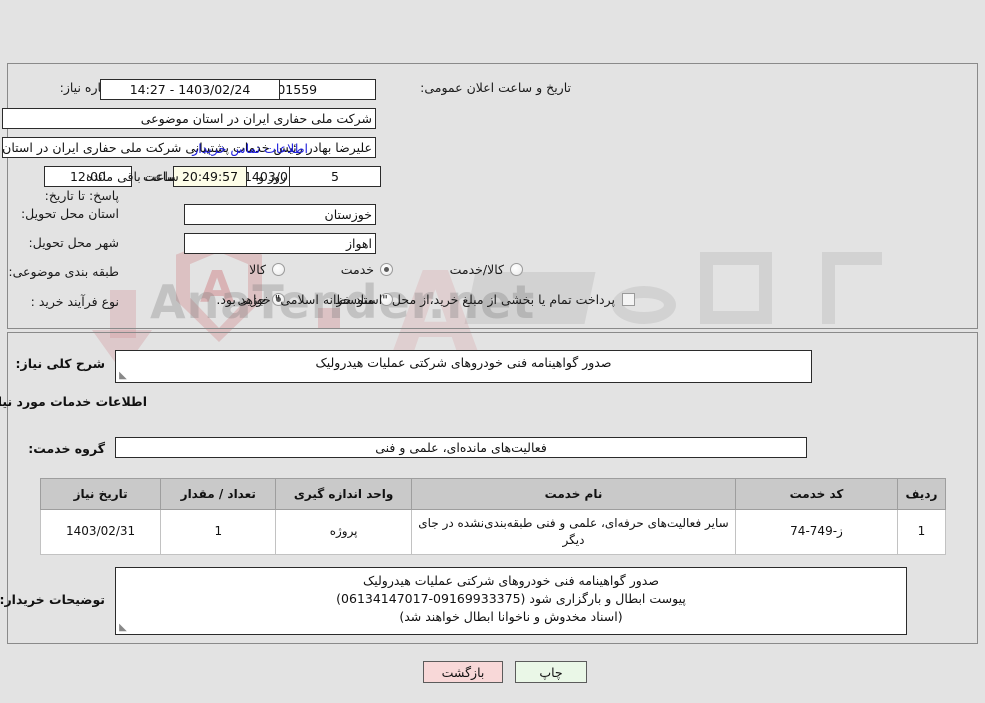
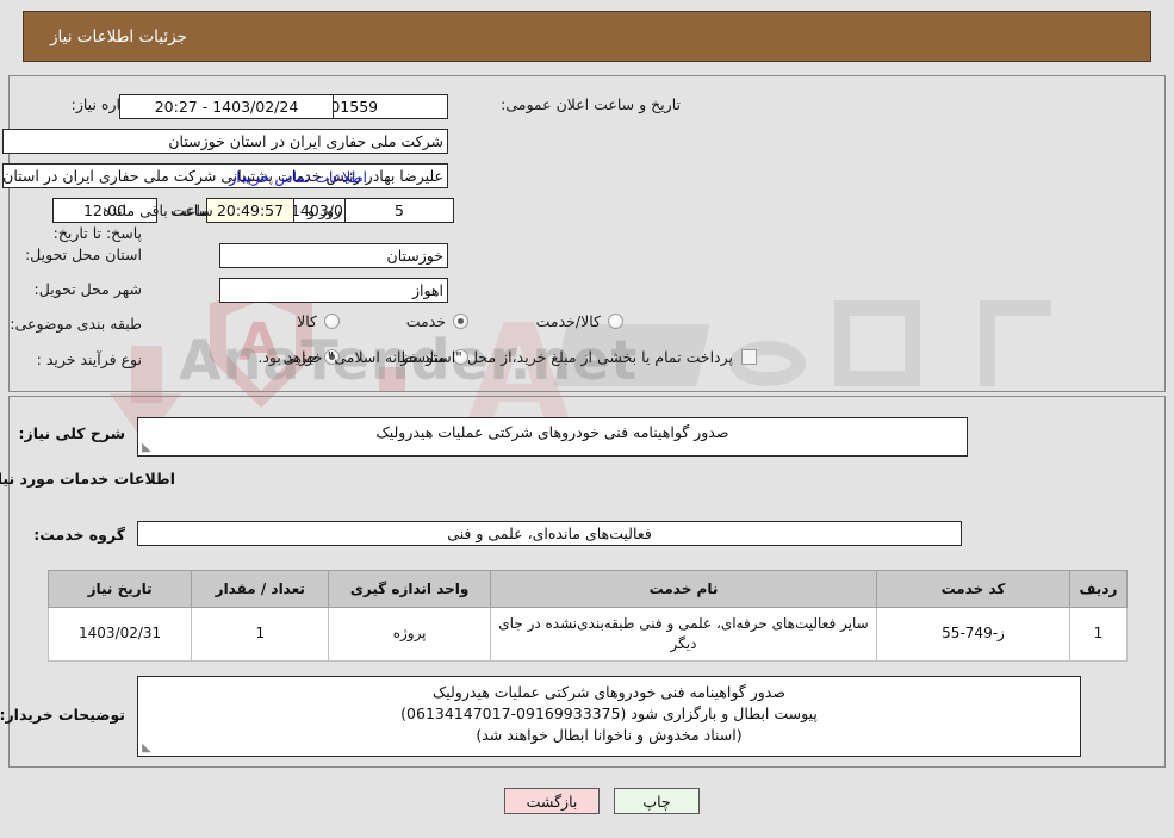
  A
  A
  AnaTender.net
+ جزئیات اطلاعات نیاز
  ره نیاز:
  تاریخ و ساعت اعلان عمومی:
- 1403/02/24 - 14:27
+ 1403/02/24 - 20:27
- شرکت ملی حفاری ایران در استان موضوعی
+ شرکت ملی حفاری ایران در استان خوزستان
  علیرضا بهادر رئیس خدمات پشتیبانی شرکت ملی حفاری ایران در استان
  اطلاعات تماس خریدار
  ساعت
  12:00
  5
  روز و
  20:49:57
  ساعت باقی مانده
  استان محل تحویل:
  خوزستان
  شهر محل تحویل:
  اهواز
  طبقه بندی موضوعی:
  کالا
  خدمت
  کالا/خدمت
  نوع فرآیند خرید :
  جزیی
  متوسط
  پرداخت تمام یا بخشی از مبلغ خرید،از محل "اسناد خزانه اسلامی" خواهد بود.
  شرح کلی نیاز:
  صدور گواهینامه فنی خودروهای شرکتی عملیات هیدرولیک
  ◣
  اطلاعات خدمات مورد نیا
  گروه خدمت:
  فعالیت‌های مانده‌ای، علمی و فنی
  ردیف	کد خدمت	نام خدمت	واحد اندازه گیری	تعداد / مقدار	تاریخ نیاز
- 1	ز-749-74	سایر فعالیت‌های حرفه‌ای، علمی و فنی طبقه‌بندی‌نشده در جای دیگر	پروژه	1	1403/02/31
+ 1	ز-749-55	سایر فعالیت‌های حرفه‌ای، علمی و فنی طبقه‌بندی‌نشده در جای دیگر	پروژه	1	1403/02/31
  توضیحات خریدار:
  صدور گواهینامه فنی خودروهای شرکتی عملیات هیدرولیک
  پیوست ابطال و بارگزاری شود (09169933375-06134147017)
  (اسناد مخدوش و ناخوانا ابطال خواهند شد)
  ◣
  چاپ
  بازگشت
